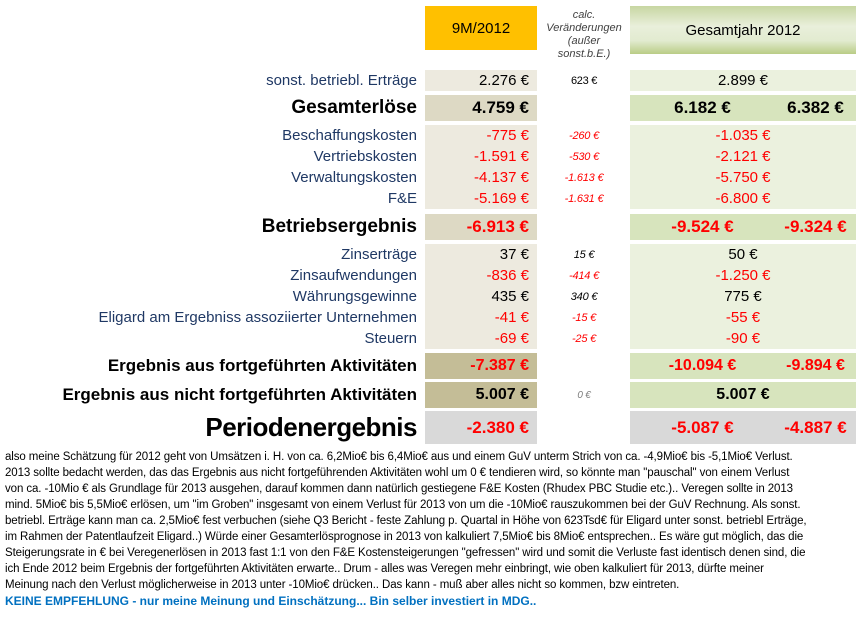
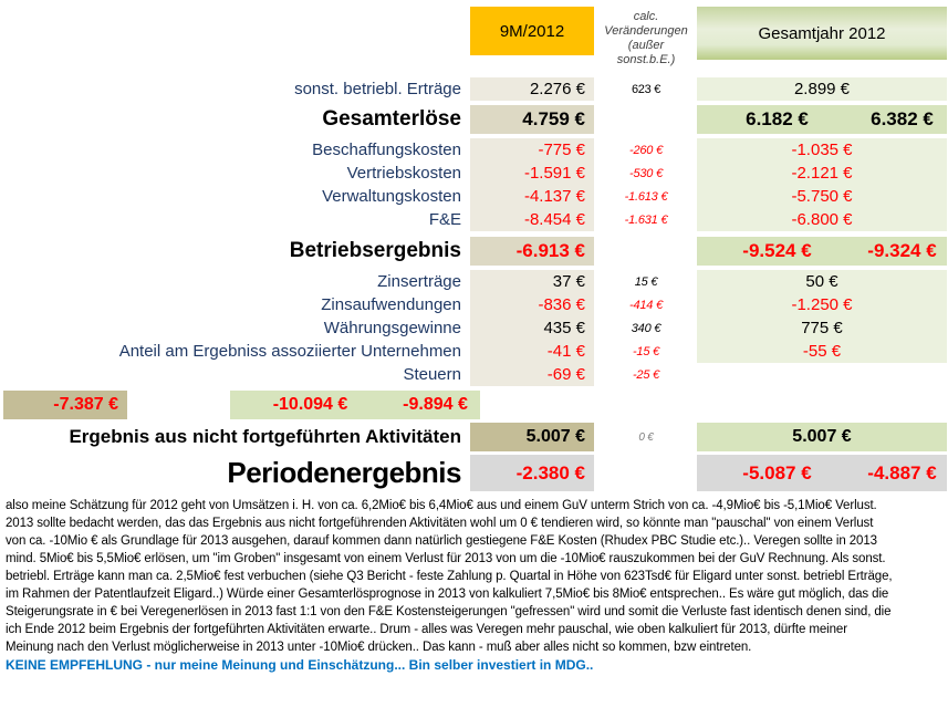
  9M/2012
  calc.
  Veränderungen
  (außer
  sonst.b.E.)
  Gesamtjahr 2012
  sonst. betriebl. Erträge
  2.276 €
  623 €
  2.899 €
  Gesamterlöse
  4.759 €
  6.182 €
  6.382 €
  Beschaffungskosten
  -775 €
  -260 €
  -1.035 €
  Vertriebskosten
  -1.591 €
  -530 €
  -2.121 €
  Verwaltungskosten
  -4.137 €
  -1.613 €
  -5.750 €
  F&E
- -5.169 €
+ -8.454 €
  -1.631 €
  -6.800 €
  Betriebsergebnis
  -6.913 €
  -9.524 €
  -9.324 €
  Zinserträge
  37 €
  15 €
  50 €
  Zinsaufwendungen
  -836 €
  -414 €
  -1.250 €
  Währungsgewinne
  435 €
  340 €
  775 €
- Eligard am Ergebniss assoziierter Unternehmen
+ Anteil am Ergebniss assoziierter Unternehmen
  -41 €
  -15 €
  -55 €
  Steuern
  -69 €
  -25 €
- -90 €
- Ergebnis aus fortgeführten Aktivitäten
  -7.387 €
  -10.094 €
  -9.894 €
  Ergebnis aus nicht fortgeführten Aktivitäten
  5.007 €
  0 €
  5.007 €
  Periodenergebnis
  -2.380 €
  -5.087 €
  -4.887 €
  also meine Schätzung für 2012 geht von Umsätzen i. H. von ca. 6,2Mio€ bis 6,4Mio€ aus und einem GuV unterm Strich von ca. -4,9Mio€ bis -5,1Mio€ Verlust.
  2013 sollte bedacht werden, das das Ergebnis aus nicht fortgeführenden Aktivitäten wohl um 0 € tendieren wird, so könnte man "pauschal" von einem Verlust
  von ca. -10Mio € als Grundlage für 2013 ausgehen, darauf kommen dann natürlich gestiegene F&E Kosten (Rhudex PBC Studie etc.).. Veregen sollte in 2013
  mind. 5Mio€ bis 5,5Mio€ erlösen, um "im Groben" insgesamt von einem Verlust für 2013 von um die -10Mio€ rauszukommen bei der GuV Rechnung. Als sonst.
  betriebl. Erträge kann man ca. 2,5Mio€ fest verbuchen (siehe Q3 Bericht - feste Zahlung p. Quartal in Höhe von 623Tsd€ für Eligard unter sonst. betriebl Erträge,
  im Rahmen der Patentlaufzeit Eligard..) Würde einer Gesamterlösprognose in 2013 von kalkuliert 7,5Mio€ bis 8Mio€ entsprechen.. Es wäre gut möglich, das die
  Steigerungsrate in € bei Veregenerlösen in 2013 fast 1:1 von den F&E Kostensteigerungen "gefressen" wird und somit die Verluste fast identisch denen sind, die
- ich Ende 2012 beim Ergebnis der fortgeführten Aktivitäten erwarte.. Drum - alles was Veregen mehr einbringt, wie oben kalkuliert für 2013, dürfte meiner
+ ich Ende 2012 beim Ergebnis der fortgeführten Aktivitäten erwarte.. Drum - alles was Veregen mehr pauschal, wie oben kalkuliert für 2013, dürfte meiner
  Meinung nach den Verlust möglicherweise in 2013 unter -10Mio€ drücken.. Das kann - muß aber alles nicht so kommen, bzw eintreten.
  KEINE EMPFEHLUNG - nur meine Meinung und Einschätzung... Bin selber investiert in MDG..
